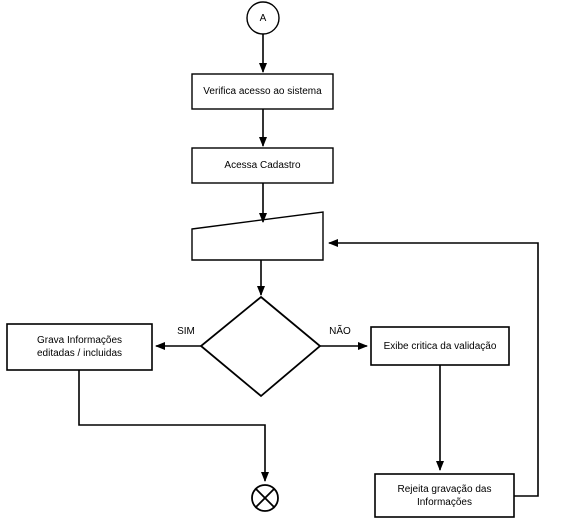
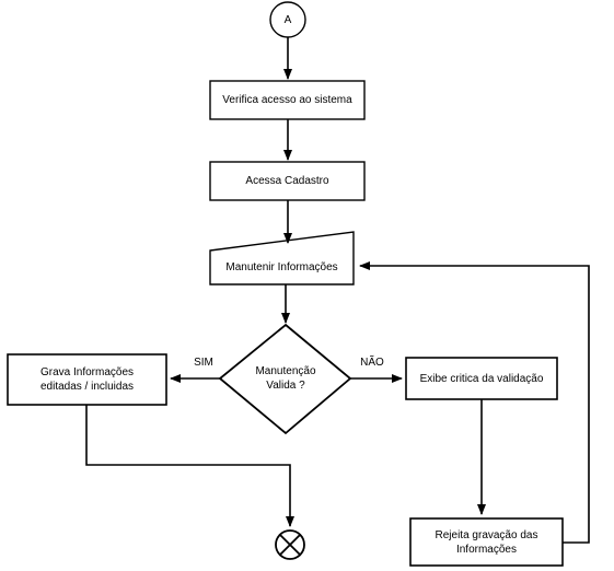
  A
  Verifica acesso ao sistema
  Acessa Cadastro
+ Manutenir Informações
+ Manutenção
+ Valida ?
  Grava Informações
  editadas / incluidas
  Exibe critica da validação
  Rejeita gravação das
  Informações
  SIM
  NÃO
